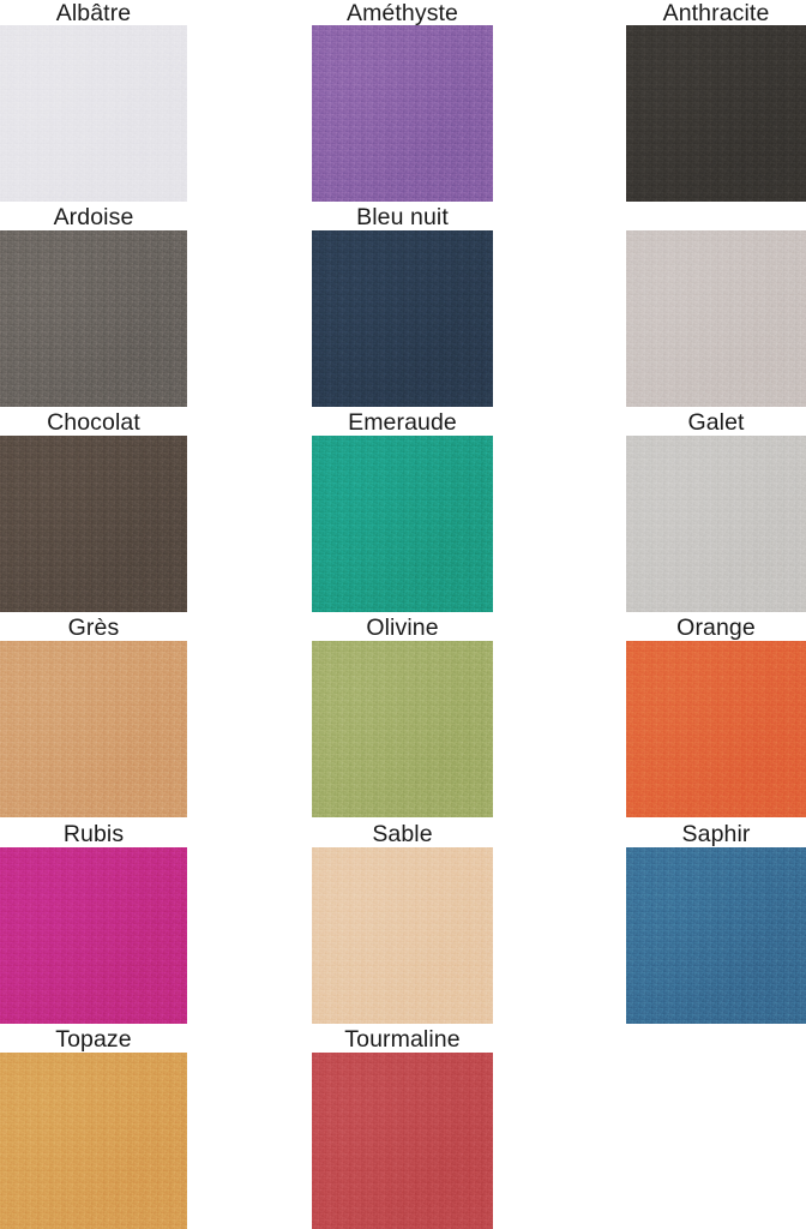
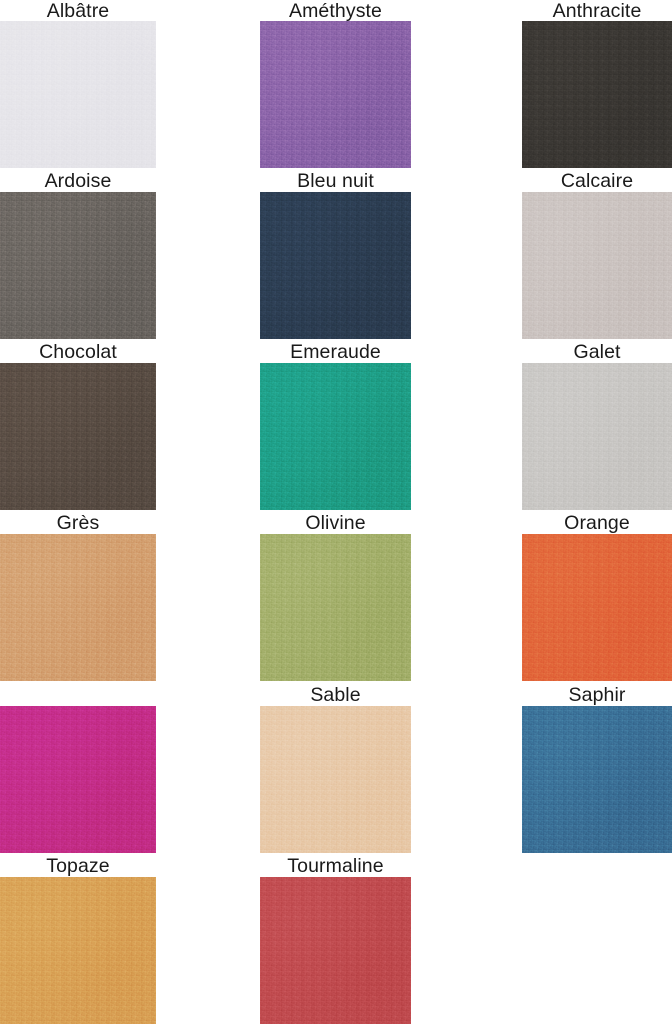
  Albâtre
  Améthyste
  Anthracite
  Ardoise
  Bleu nuit
+ Calcaire
  Chocolat
  Emeraude
  Galet
  Grès
  Olivine
  Orange
- Rubis
  Sable
  Saphir
  Topaze
  Tourmaline
